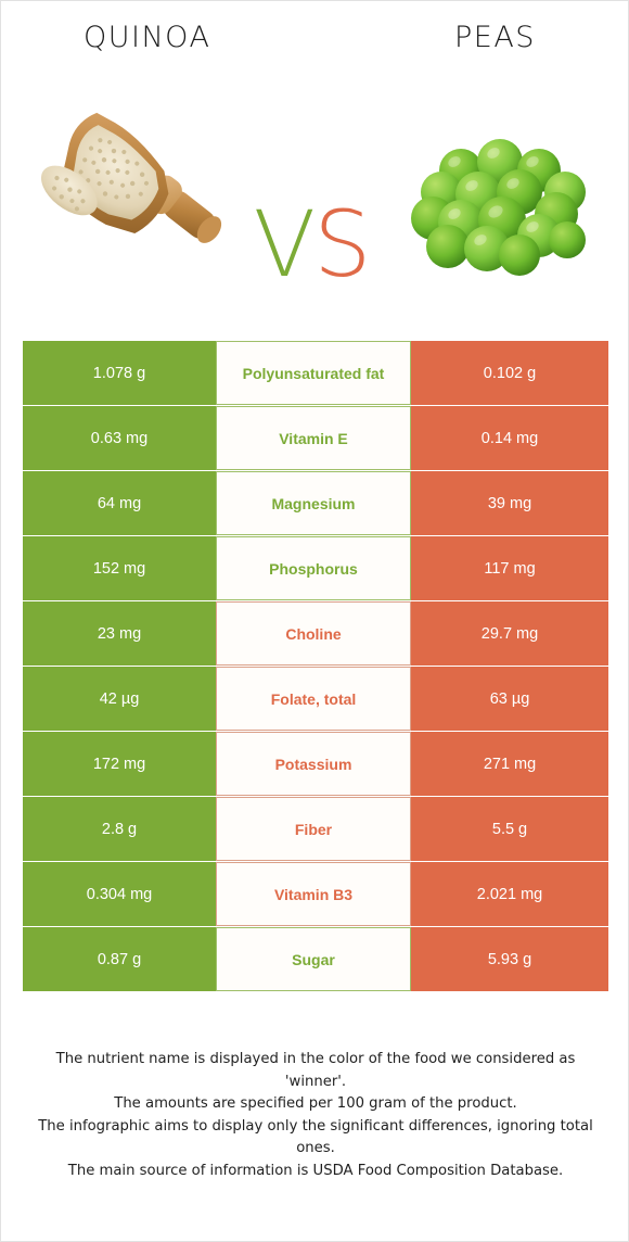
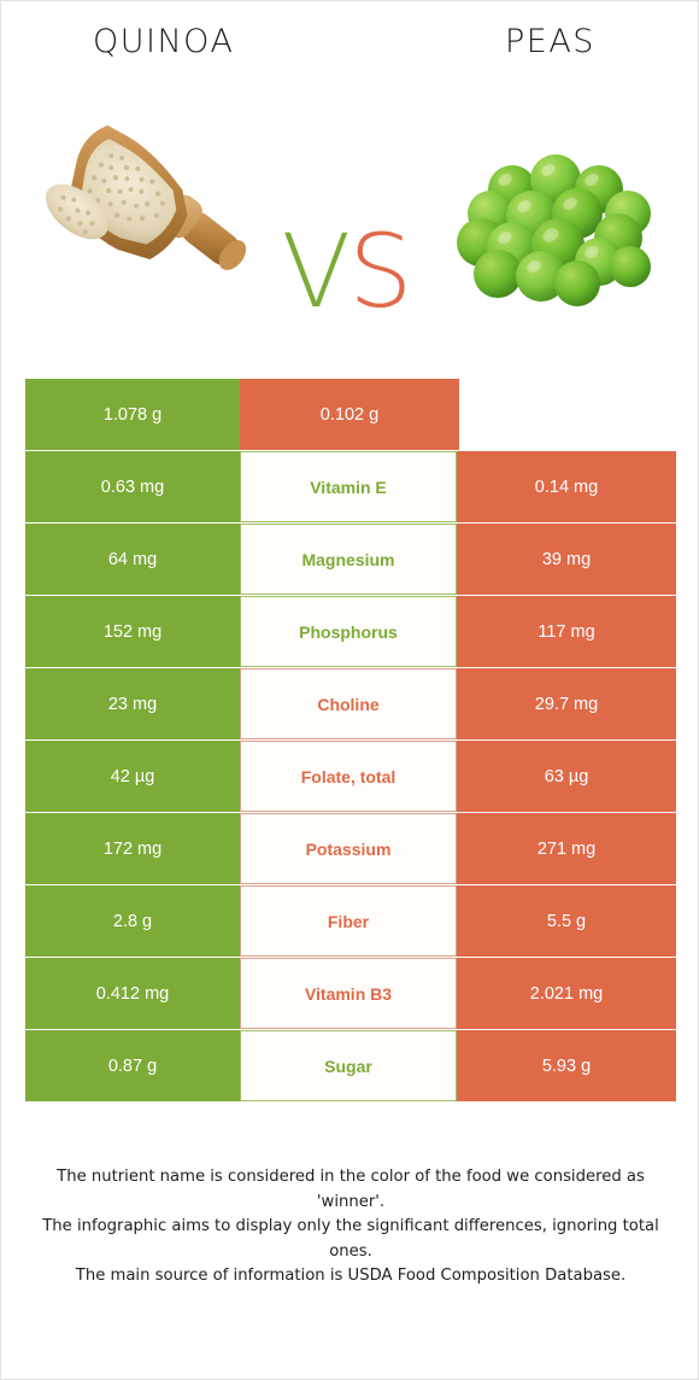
  QUINOA
  PEAS
  VS
  1.078 g
- Polyunsaturated fat
  0.102 g
  0.63 mg
  Vitamin E
  0.14 mg
  64 mg
  Magnesium
  39 mg
  152 mg
  Phosphorus
  117 mg
  23 mg
  Choline
  29.7 mg
  42 µg
  Folate, total
  63 µg
  172 mg
  Potassium
  271 mg
  2.8 g
  Fiber
  5.5 g
- 0.304 mg
+ 0.412 mg
  Vitamin B3
  2.021 mg
  0.87 g
  Sugar
  5.93 g
- The nutrient name is displayed in the color of the food we considered as
+ The nutrient name is considered in the color of the food we considered as
  'winner'.
- The amounts are specified per 100 gram of the product.
  The infographic aims to display only the significant differences, ignoring total
  ones.
  The main source of information is USDA Food Composition Database.
